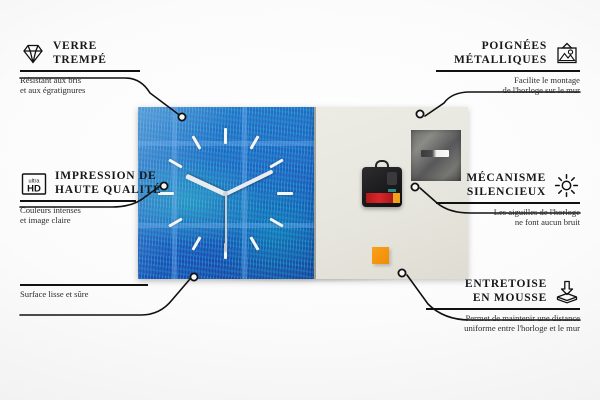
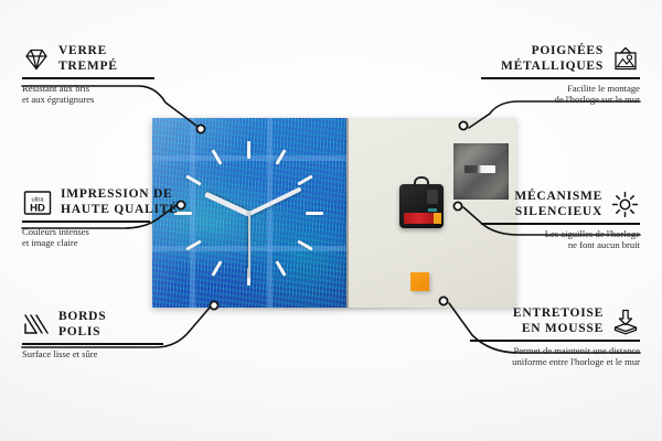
  VERRE
  TREMPÉ
  Résistant aux bris
  et aux égratignures
  HD
  IMPRESSION DE
  HAUTE QUALITÉ
  Couleurs intenses
  et image claire
+ BORDS
+ POLIS
  Surface lisse et sûre
  POIGNÉES
  MÉTALLIQUES
  Facilite le montage
  de l'horloge sur le mur
  MÉCANISME
  SILENCIEUX
  Les aiguilles de l'horloge
  ne font aucun bruit
  ENTRETOISE
  EN MOUSSE
  Permet de maintenir une distance
  uniforme entre l'horloge et le mur
